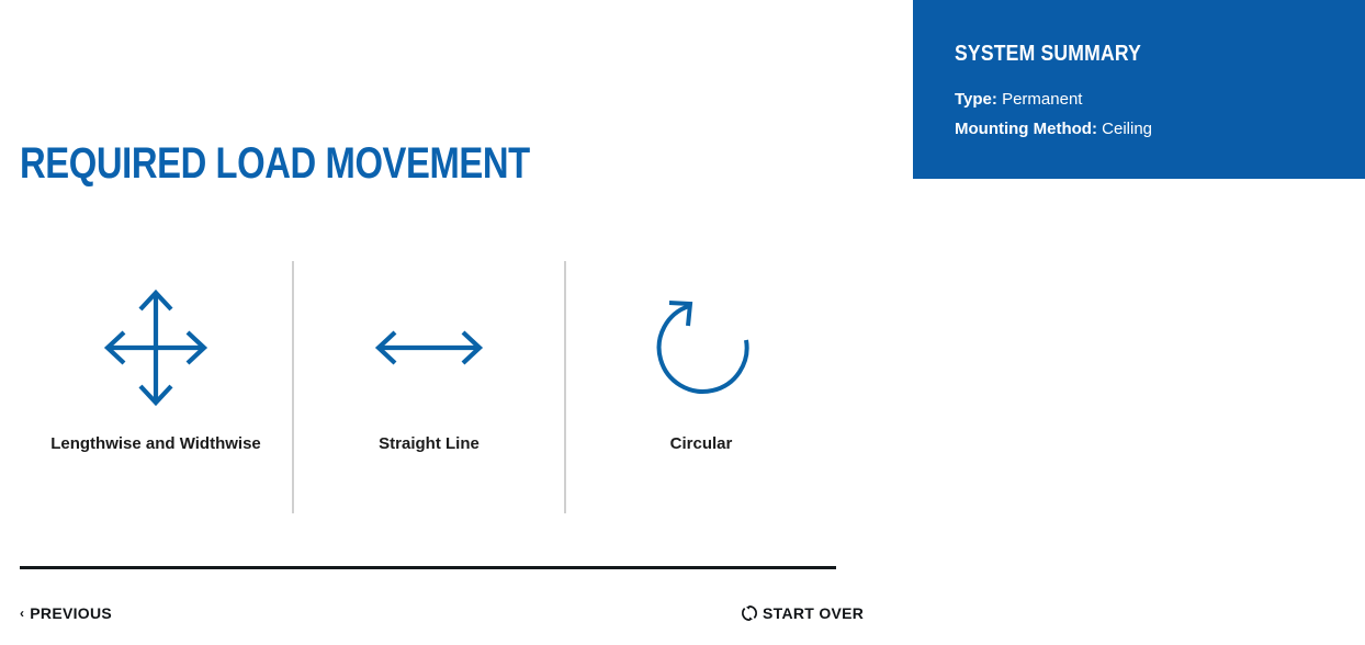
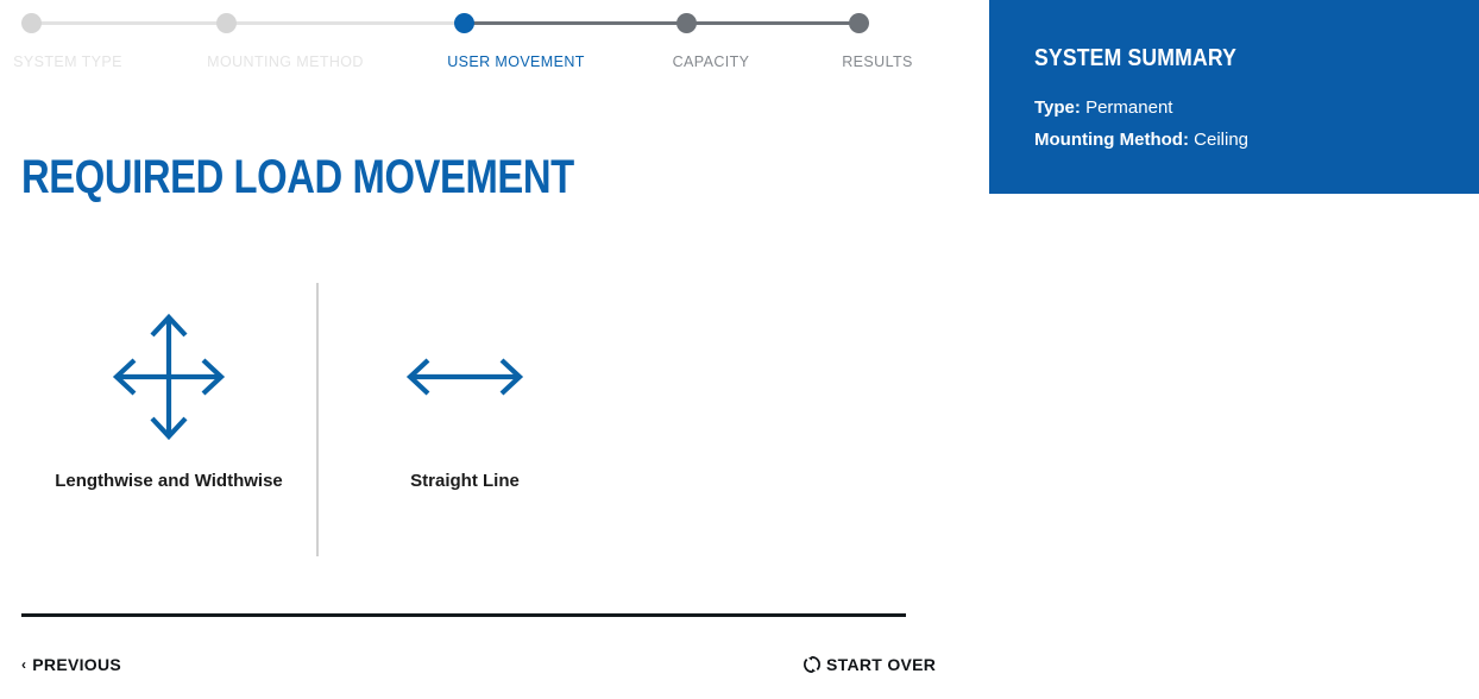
+ SYSTEM TYPE
+ MOUNTING METHOD
+ USER MOVEMENT
+ CAPACITY
+ RESULTS
  REQUIRED LOAD MOVEMENT
  Lengthwise and Widthwise
  Straight Line
- Circular
  ‹
  PREVIOUS
  START OVER
  SYSTEM SUMMARY
  Type: Permanent
  Mounting Method: Ceiling
